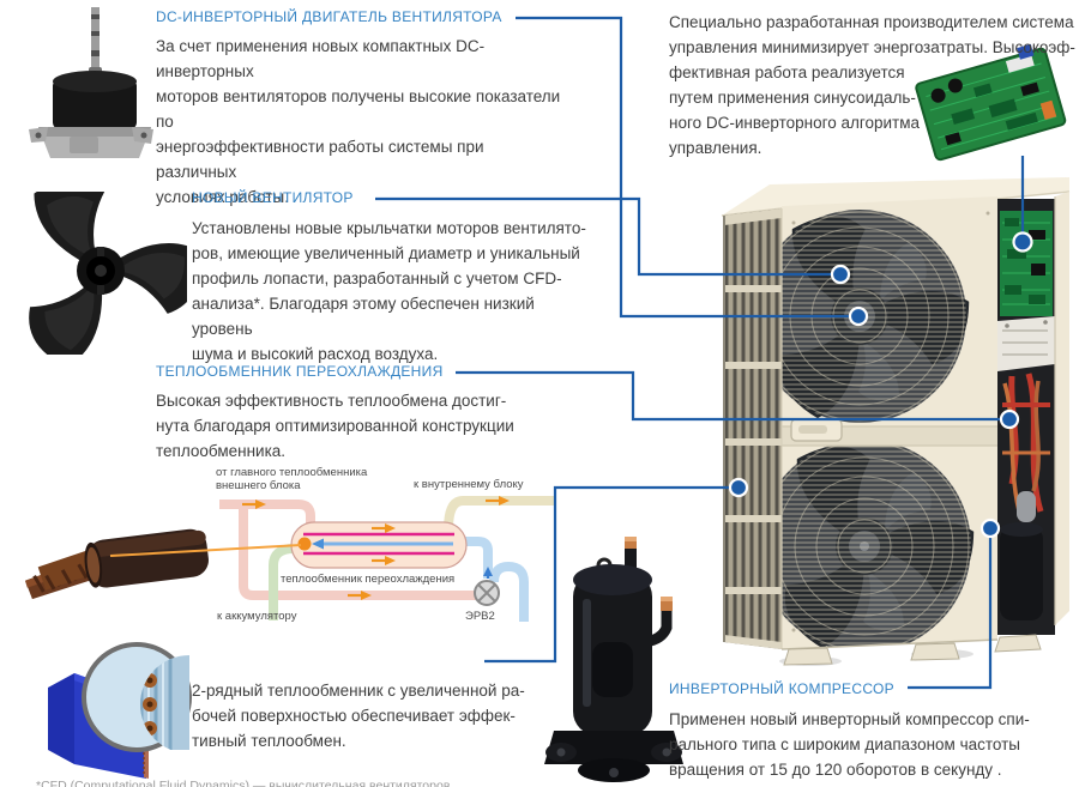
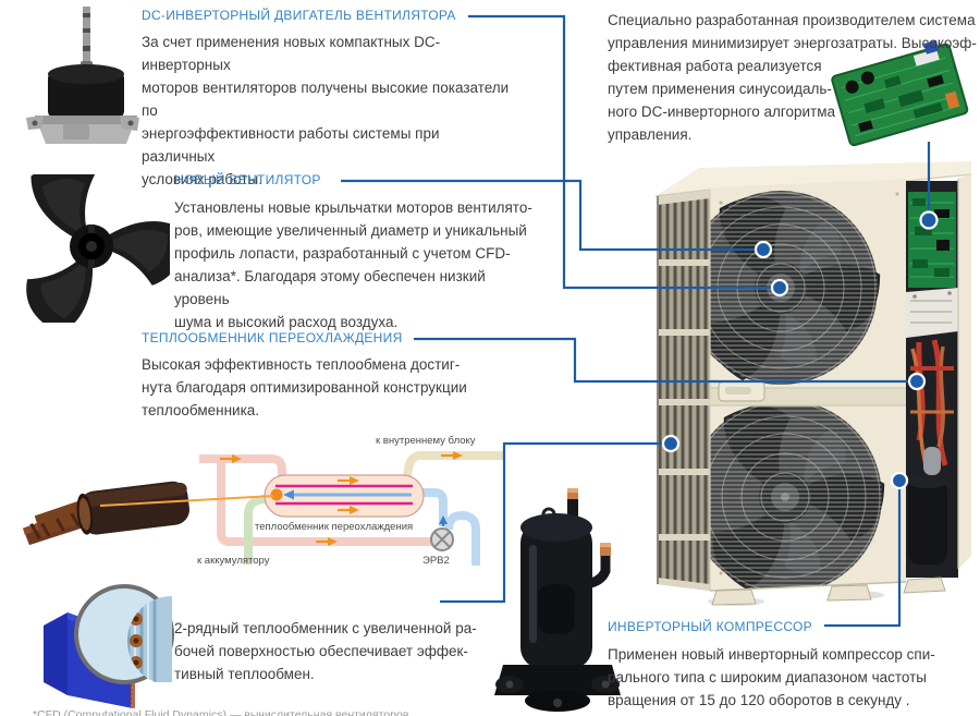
  DC-ИНВЕРТОРНЫЙ ДВИГАТЕЛЬ ВЕНТИЛЯТОРА
  За счет применения новых компактных DC-инверторных
  моторов вентиляторов получены высокие показатели по
  энергоэффективности работы системы при различных
  условиях работы.
  Специально разработанная производителем система
  управления минимизирует энергозатраты. Высокоэф-
  фективная работа реализуется
  путем применения синусоидаль-
  ного DC-инверторного алгоритма
  управления.
  НОВЫЙ ВЕНТИЛЯТОР
  Установлены новые крыльчатки моторов вентилято-
  ров, имеющие увеличенный диаметр и уникальный
  профиль лопасти, разработанный с учетом CFD-
  анализа*. Благодаря этому обеспечен низкий уровень
  шума и высокий расход воздуха.
  ТЕПЛООБМЕННИК ПЕРЕОХЛАЖДЕНИЯ
  Высокая эффективность теплообмена достиг-
  нута благодаря оптимизированной конструкции
  теплообменника.
  2-рядный теплообменник с увеличенной ра-
  бочей поверхностью обеспечивает эффек-
  тивный теплообмен.
  ИНВЕРТОРНЫЙ КОМПРЕССОР
  Применен новый инверторный компрессор спи-
  рального типа с широким диапазоном частоты
  вращения от 15 до 120 оборотов в секунду .
  *CFD (Computational Fluid Dynamics) — вычислительная вентиляторов
- от главного теплообменника
- внешнего блока
  к внутреннему блоку
  теплообменник переохлаждения
  к аккумулятору
  ЭРВ2
